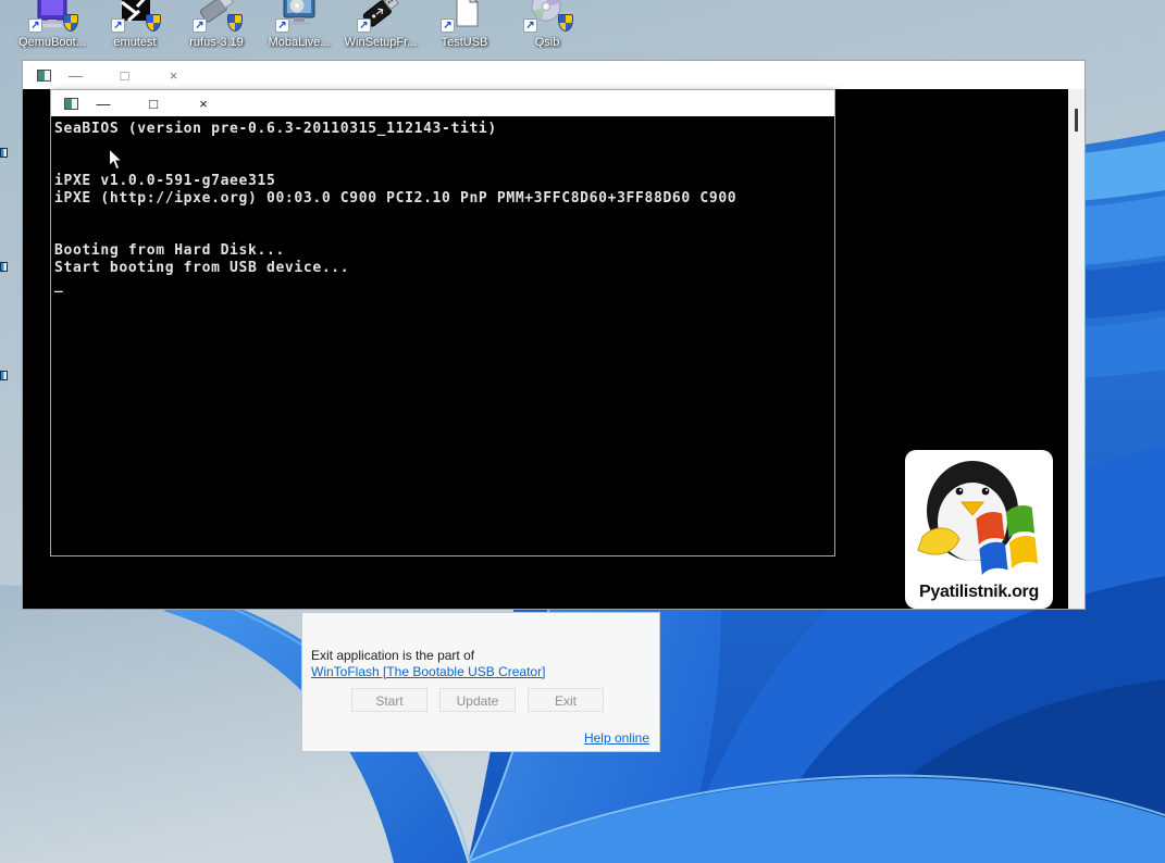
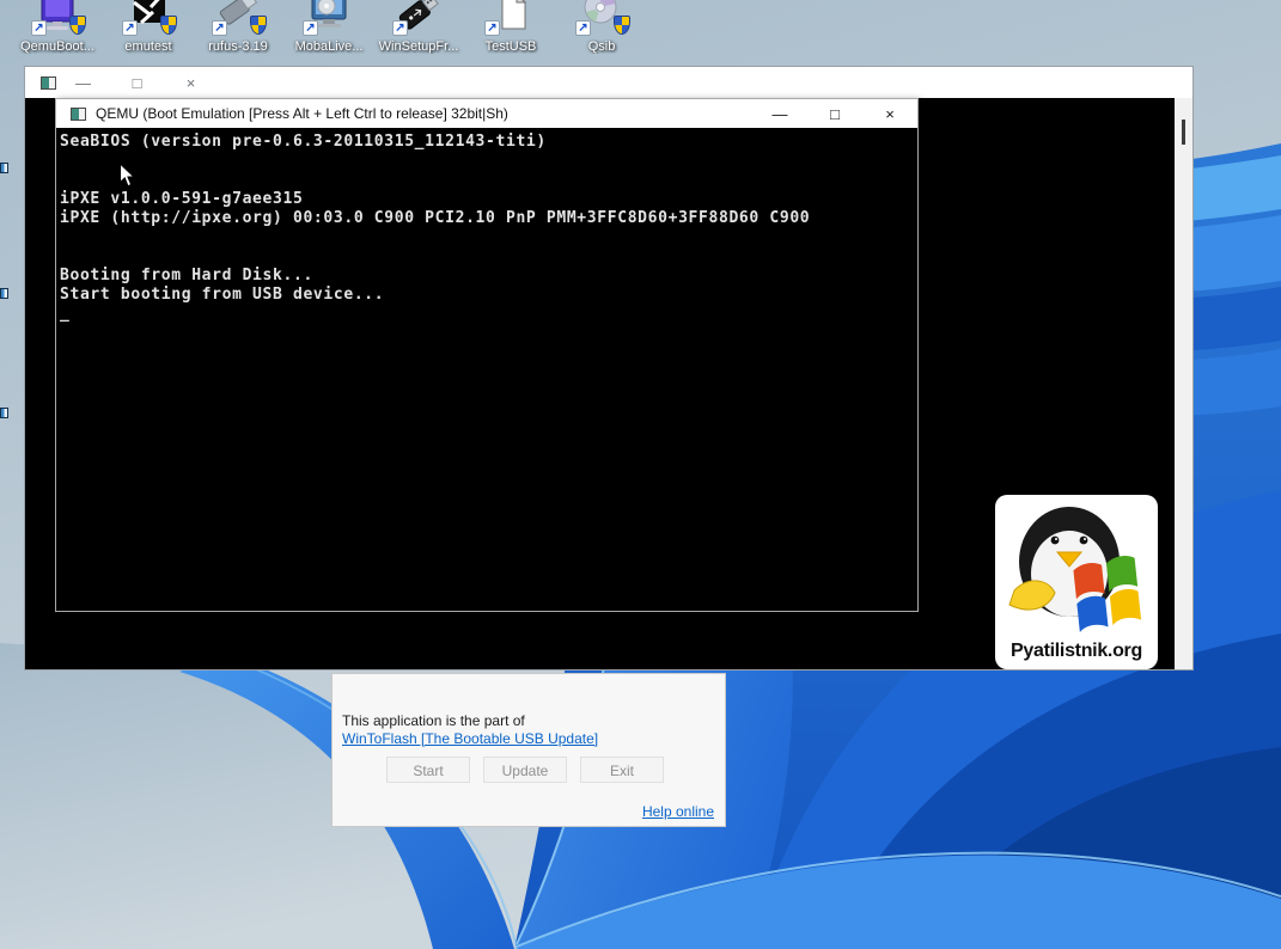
  ↗
  QemuBoot...
  ↗
  emutest
  ↗
  rufus-3.19
  ↗
  MobaLive...
  ↗
  WinSetupFr...
  ↗
  TestUSB
  ↗
  Qsib
  —
  □
  ×
+ QEMU (Boot Emulation [Press Alt + Left Ctrl to release] 32bit|Sh)
  —
  □
  ×
  SeaBIOS (version pre-0.6.3-20110315_112143-titi)
  iPXE v1.0.0-591-g7aee315
  iPXE (http://ipxe.org) 00:03.0 C900 PCI2.10 PnP PMM+3FFC8D60+3FF88D60 C900
  Booting from Hard Disk...
  Start booting from USB device...
  _
  Pyatilistnik.org
- Exit application is the part of
+ This application is the part of
- WinToFlash [The Bootable USB Creator]
+ WinToFlash [The Bootable USB Update]
  Start
  Update
  Exit
  Help online
